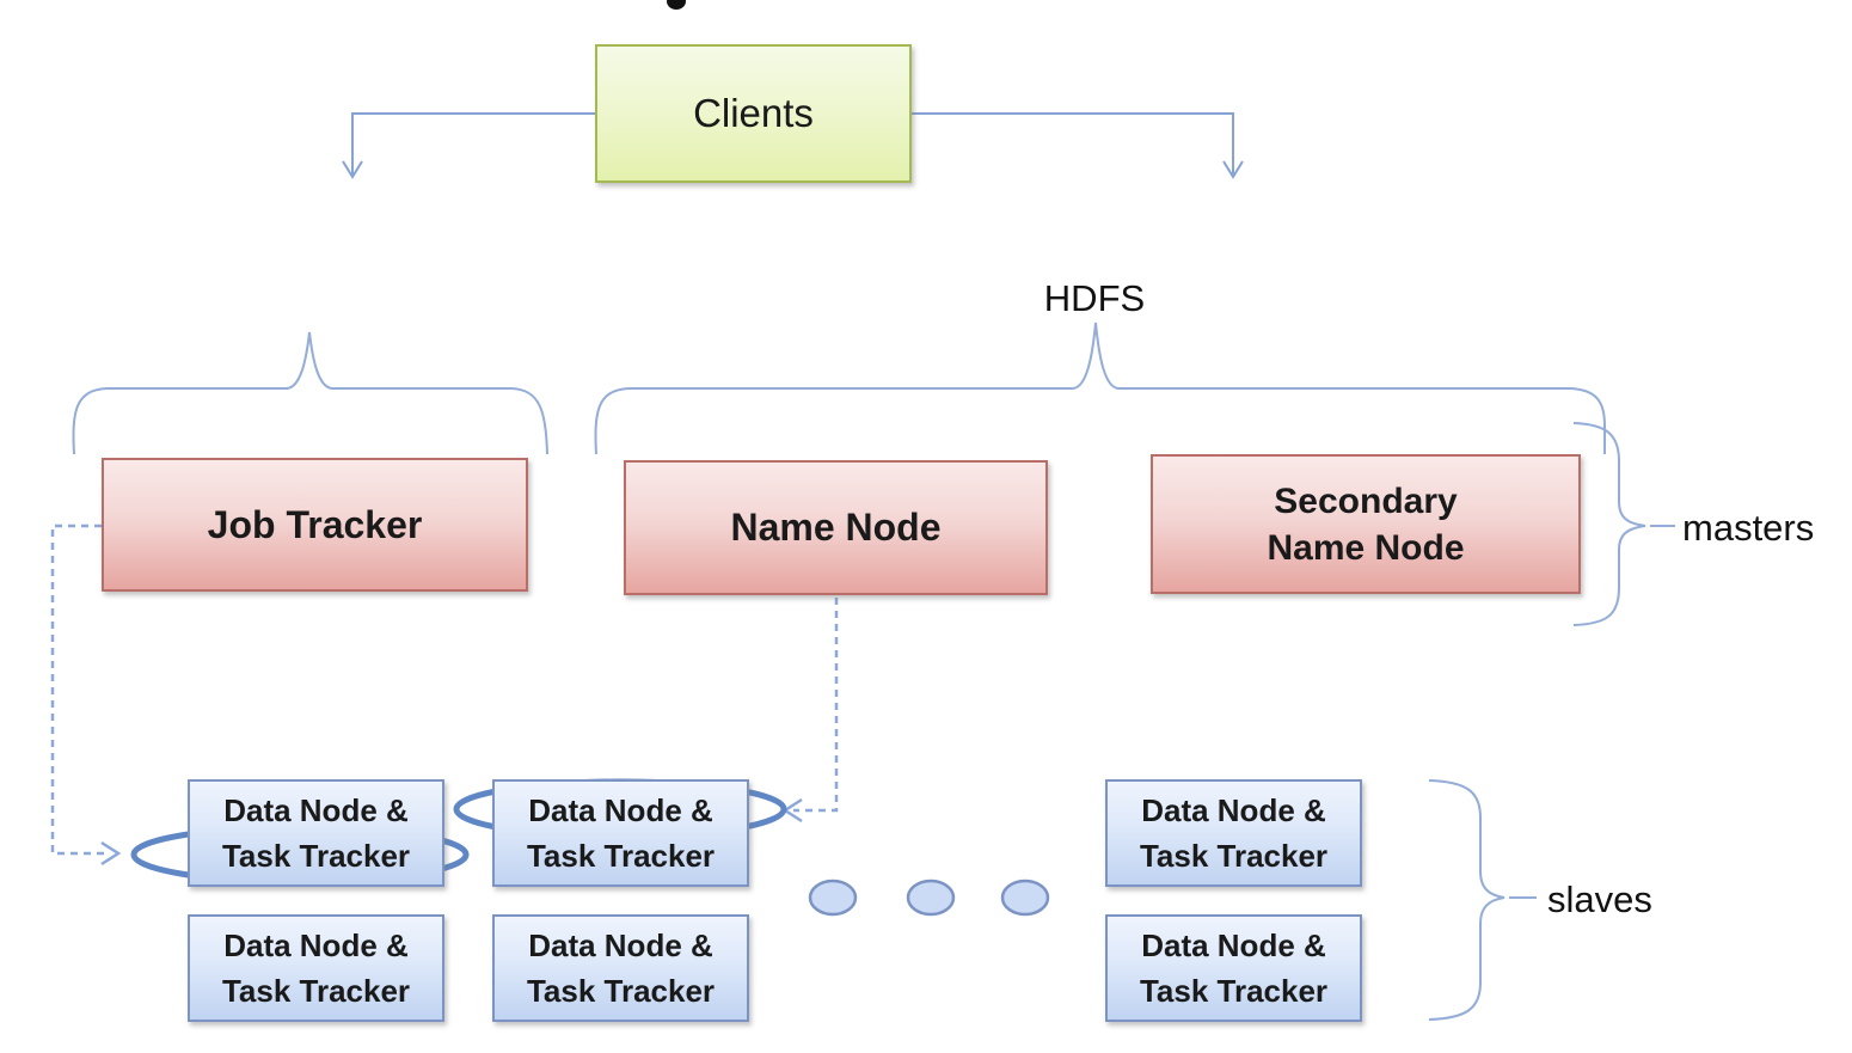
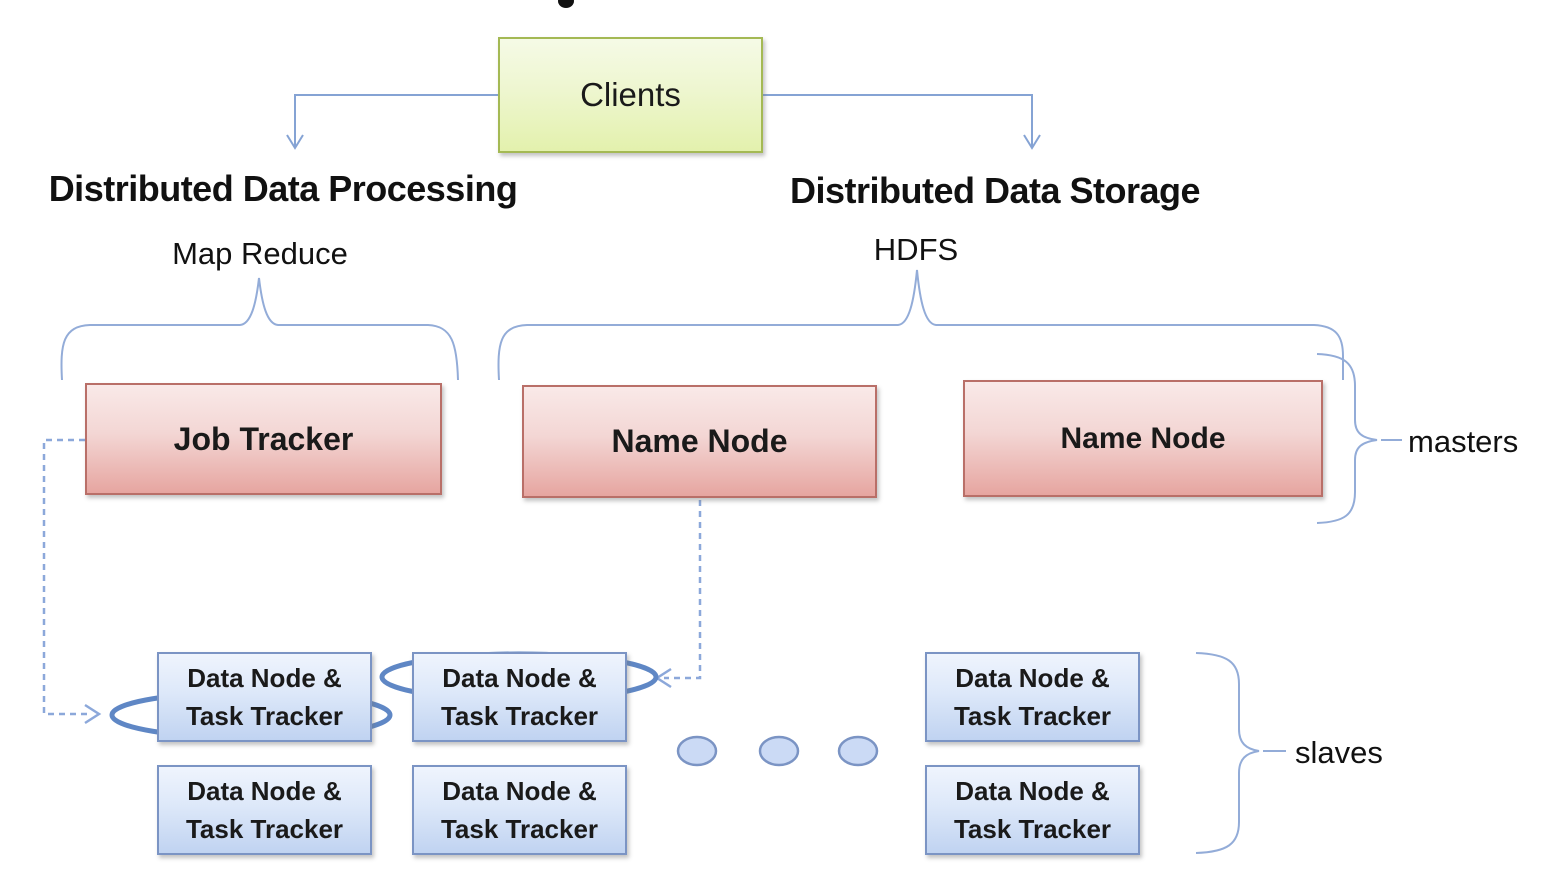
  Clients
+ Distributed Data Processing
+ Map Reduce
+ Distributed Data Storage
  HDFS
  Job Tracker
  Name Node
- Secondary
  Name Node
  masters
  Data Node &
  Task Tracker
  Data Node &
  Task Tracker
  Data Node &
  Task Tracker
  Data Node &
  Task Tracker
  Data Node &
  Task Tracker
  Data Node &
  Task Tracker
  slaves
